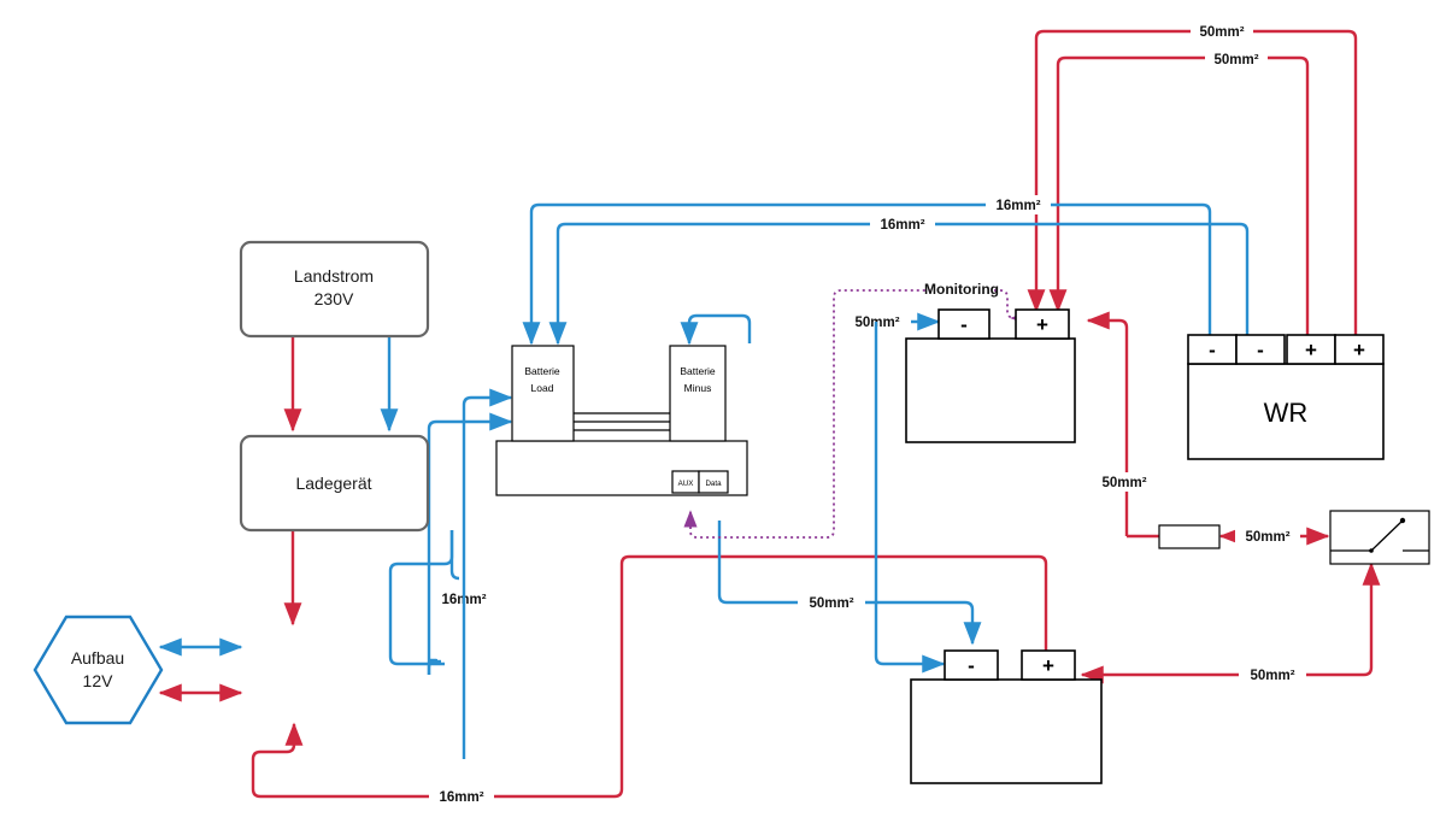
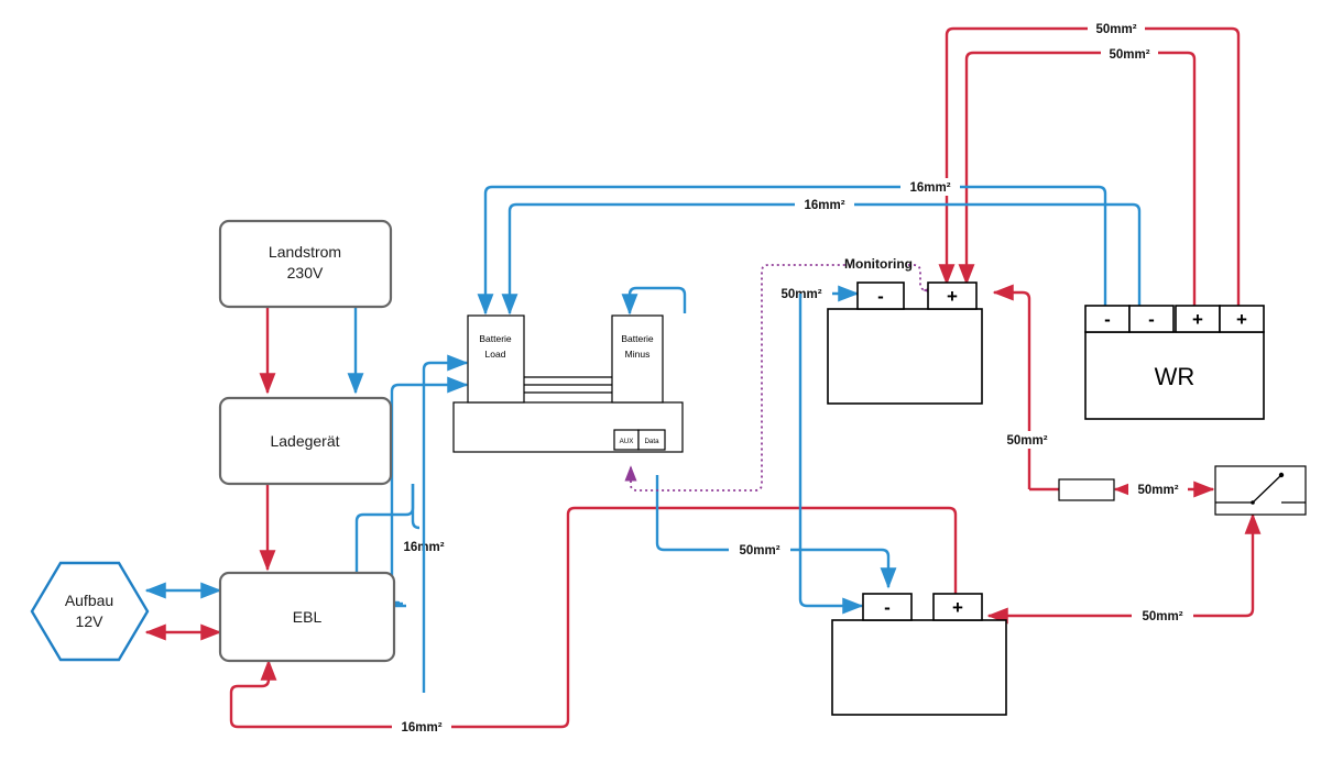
  50mm²
  50mm²
  50mm²
  50mm²
  50mm²
  16mm²
  16mm²
  16mm²
  50m²
  50mm²
  16m²
  Monitoring
  Landstrom
  230V
  Ladegerät
+ EBL
  Aufbau
  12V
  Batterie
  Load
  Batterie
  Minus
  -
  +
  -
  +
  -
  -
  +
  +
  WR
